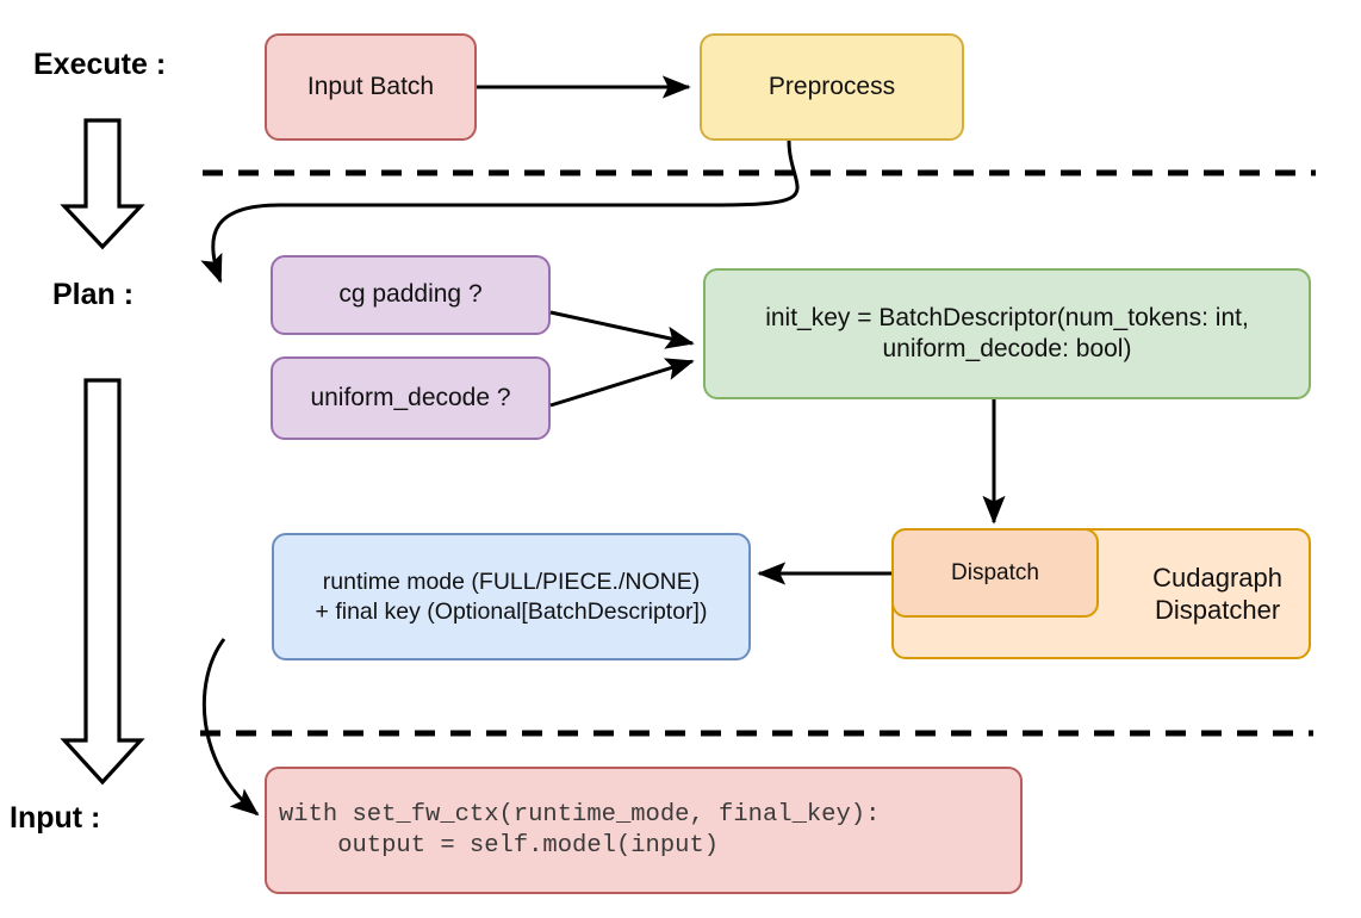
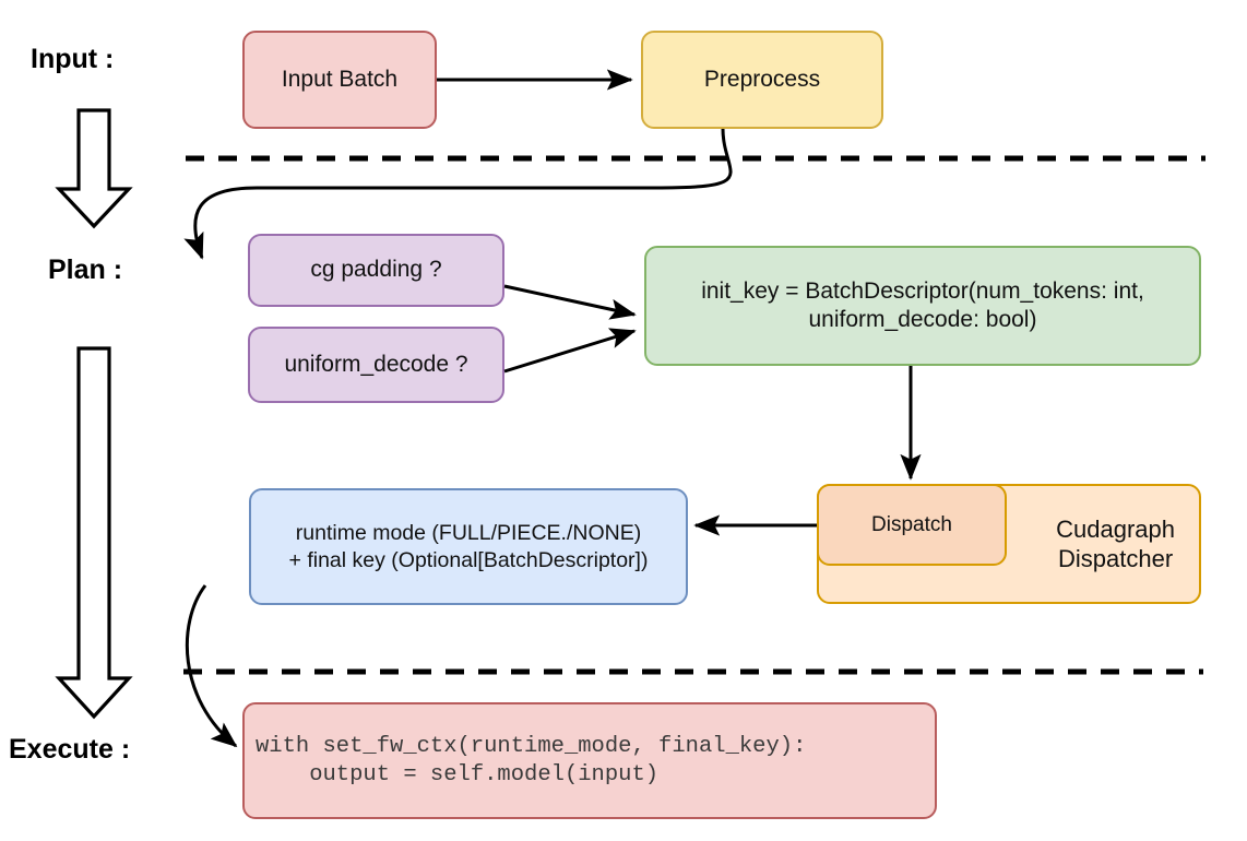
- Execute :
+ Input :
  Plan :
- Input :
+ Execute :
  Input Batch
  Preprocess
  cg padding ?
  uniform_decode ?
  init_key = BatchDescriptor(num_tokens: int,
  uniform_decode: bool)
  Cudagraph
  Dispatcher
  Dispatch
  runtime mode (FULL/PIECE./NONE)
  + final key (Optional[BatchDescriptor])
  with set_fw_ctx(runtime_mode, final_key):
  output = self.model(input)
